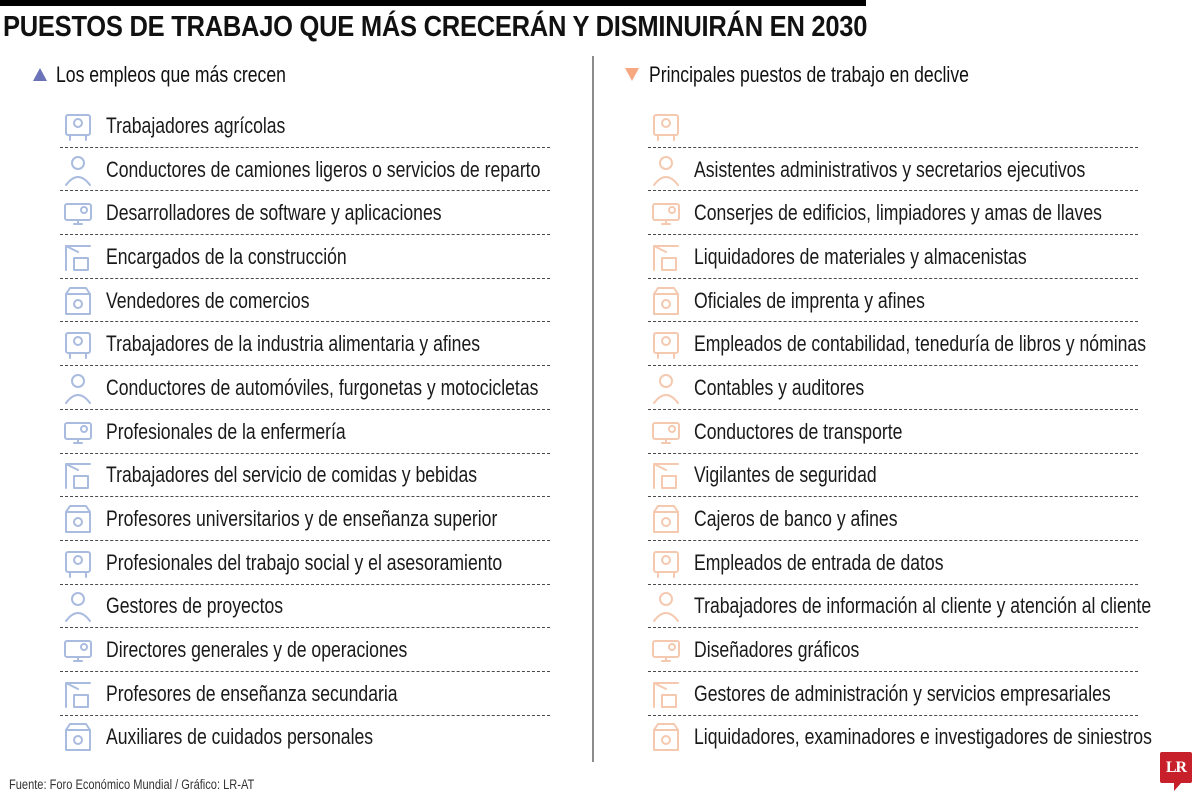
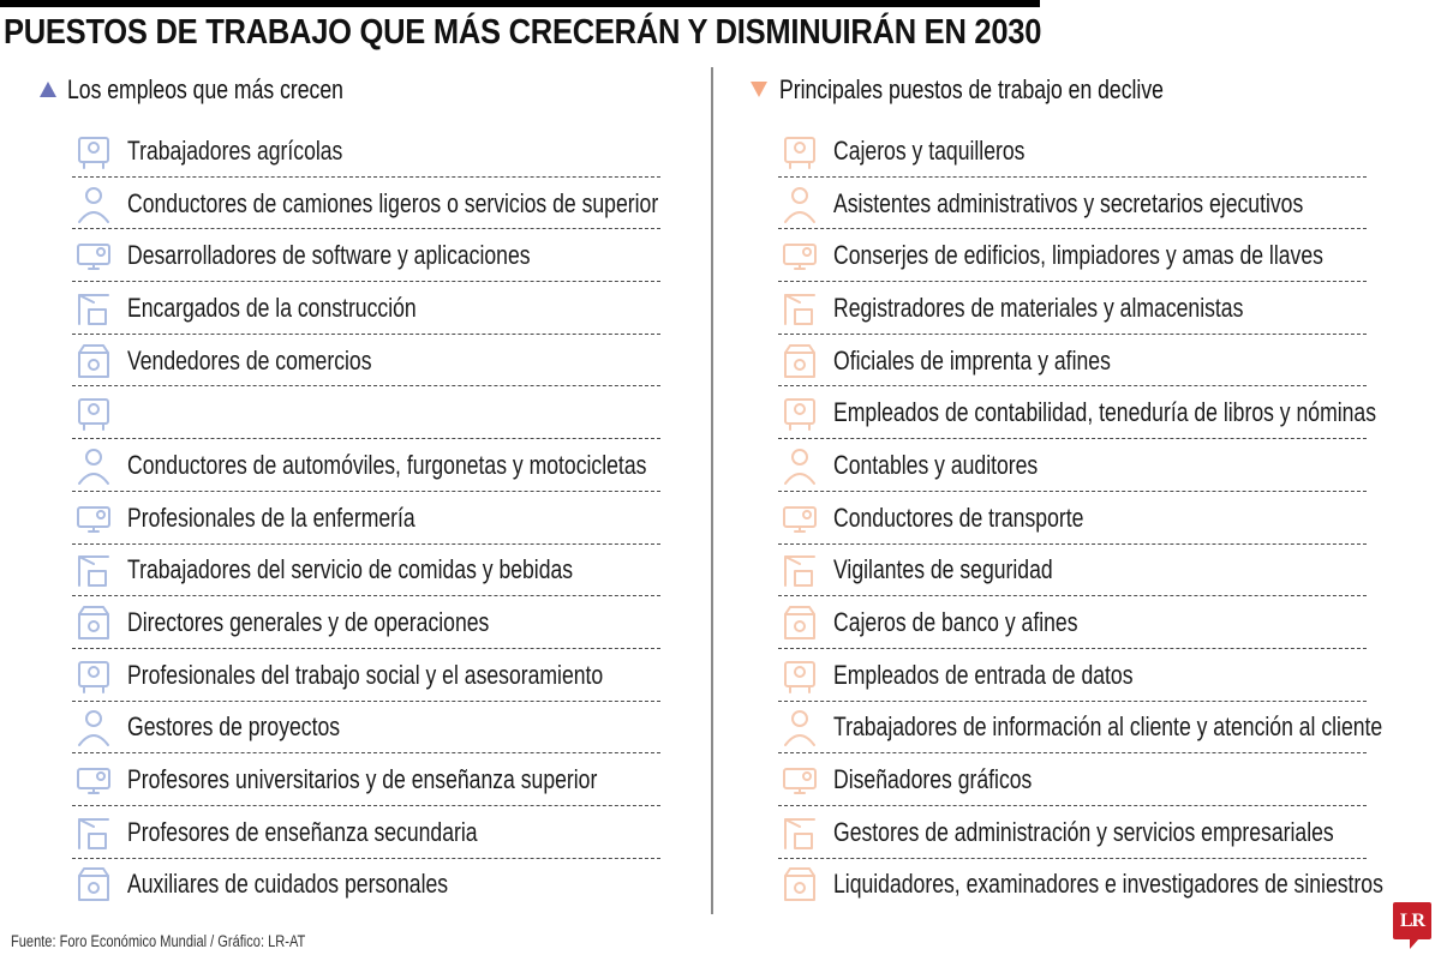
  PUESTOS DE TRABAJO QUE MÁS CRECERÁN Y DISMINUIRÁN EN 2030
  Los empleos que más crecen
  Trabajadores agrícolas
- Conductores de camiones ligeros o servicios de reparto
+ Conductores de camiones ligeros o servicios de superior
  Desarrolladores de software y aplicaciones
  Encargados de la construcción
  Vendedores de comercios
- Trabajadores de la industria alimentaria y afines
  Conductores de automóviles, furgonetas y motocicletas
  Profesionales de la enfermería
  Trabajadores del servicio de comidas y bebidas
- Profesores universitarios y de enseñanza superior
+ Directores generales y de operaciones
  Profesionales del trabajo social y el asesoramiento
  Gestores de proyectos
- Directores generales y de operaciones
+ Profesores universitarios y de enseñanza superior
  Profesores de enseñanza secundaria
  Auxiliares de cuidados personales
  Principales puestos de trabajo en declive
+ Cajeros y taquilleros
  Asistentes administrativos y secretarios ejecutivos
  Conserjes de edificios, limpiadores y amas de llaves
- Liquidadores de materiales y almacenistas
+ Registradores de materiales y almacenistas
  Oficiales de imprenta y afines
  Empleados de contabilidad, teneduría de libros y nóminas
  Contables y auditores
  Conductores de transporte
  Vigilantes de seguridad
  Cajeros de banco y afines
  Empleados de entrada de datos
  Trabajadores de información al cliente y atención al cliente
  Diseñadores gráficos
  Gestores de administración y servicios empresariales
  Liquidadores, examinadores e investigadores de siniestros
  Fuente: Foro Económico Mundial / Gráfico: LR-AT
  LR
